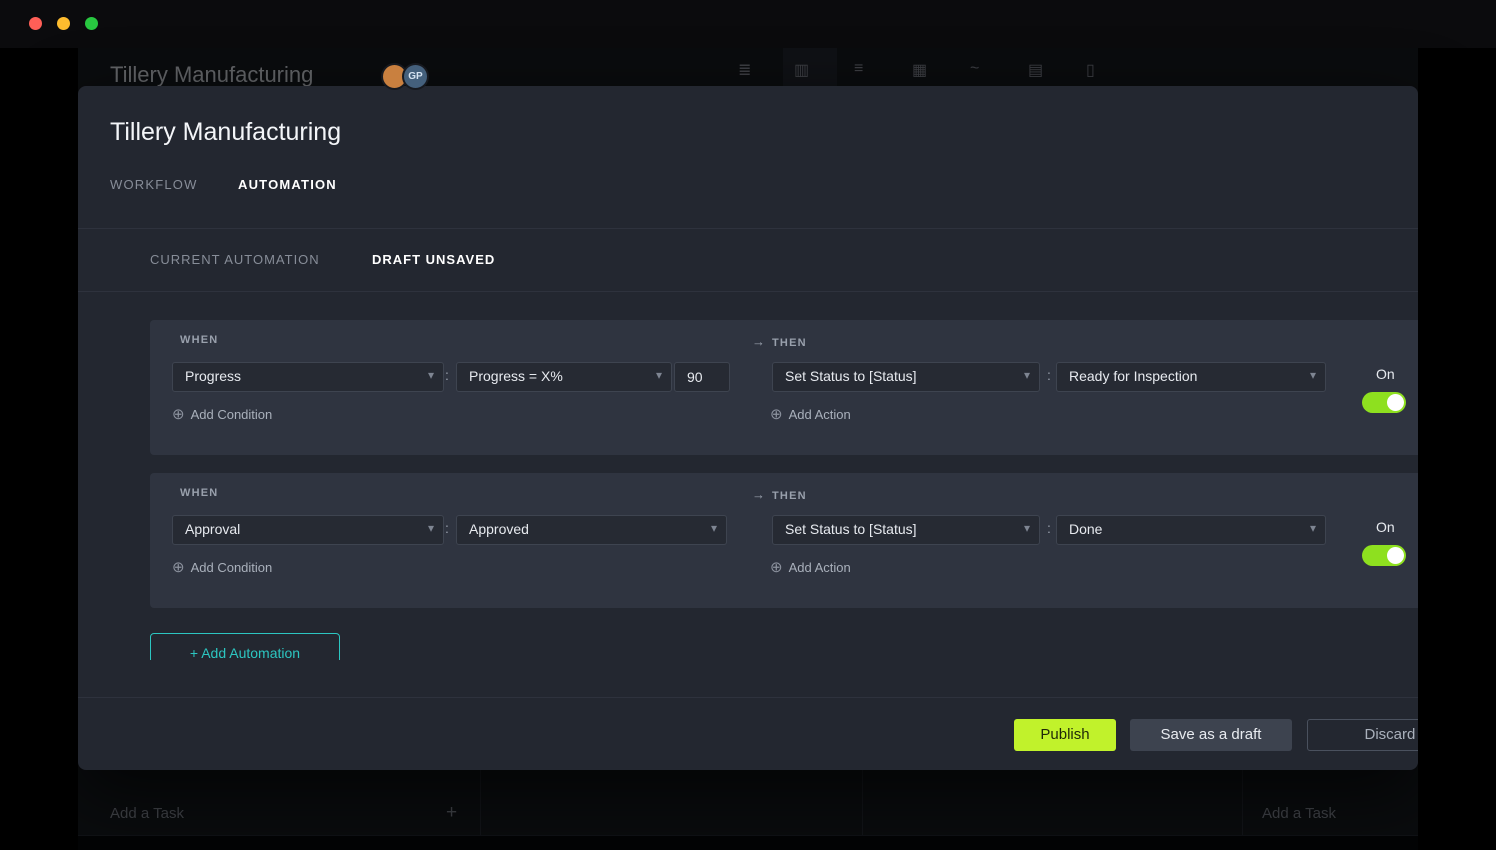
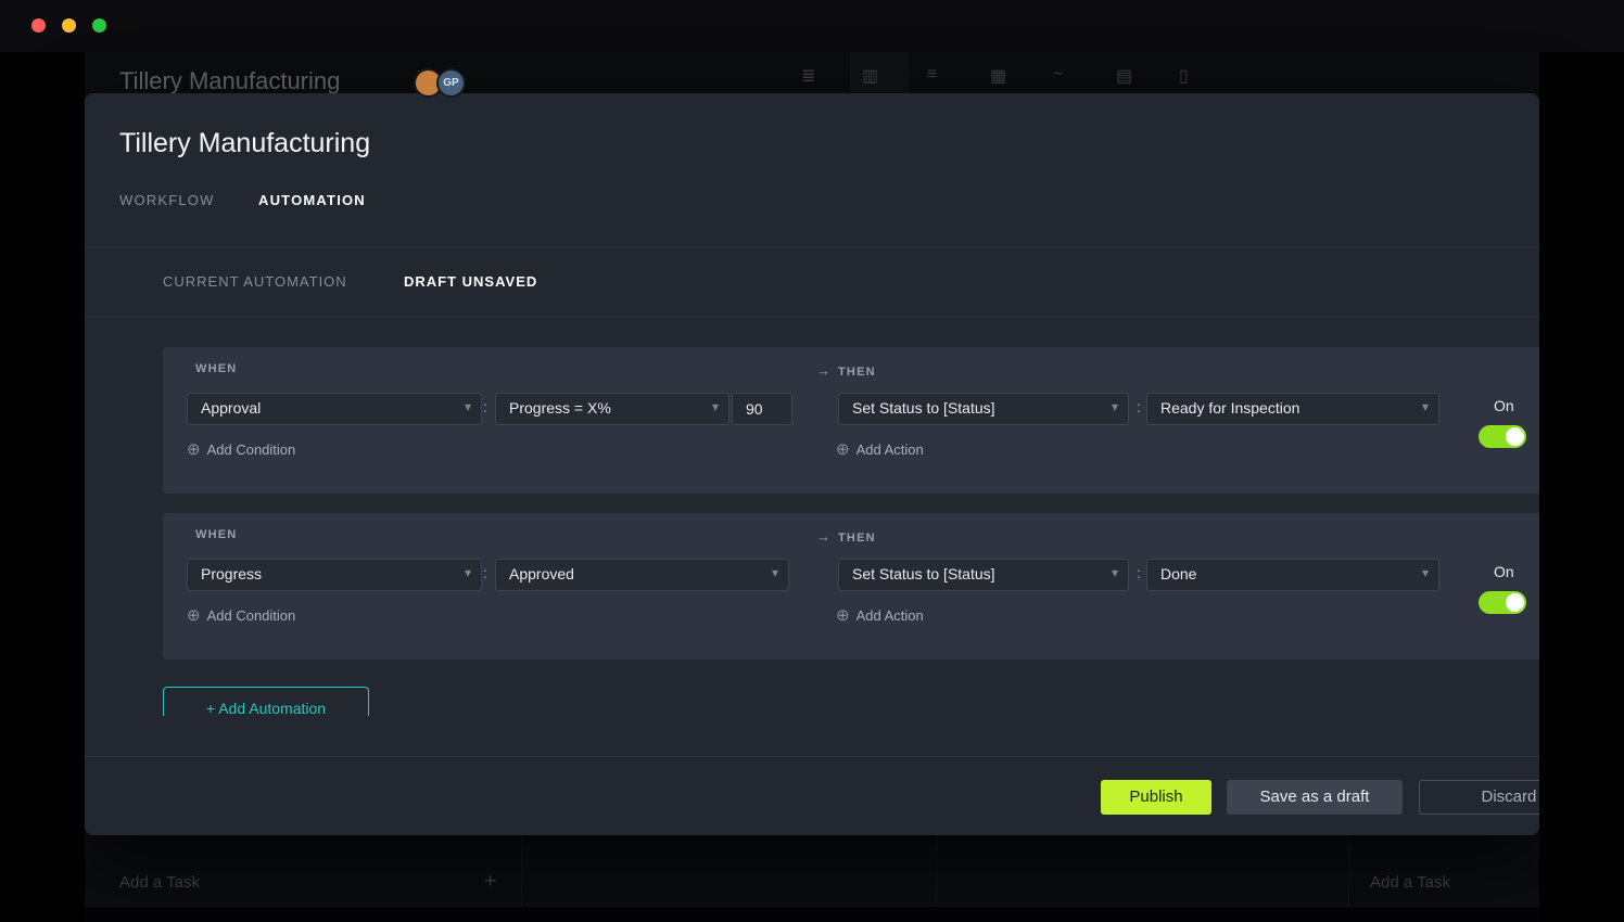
  Tillery Manufacturing
  GP
  ≣
  ▥
  ≡
  ▦
  ~
  ▤
  ▯
  Add a Task
  +
  Add a Task
  Tillery Manufacturing
  WORKFLOW
  AUTOMATION
  CURRENT AUTOMATION
  DRAFT UNSAVED
  WHEN
  → THEN
- Progress
+ Approval
  ▾
  :
  Progress = X%
  ▾
  90
  Set Status to [Status]
  ▾
  :
  Ready for Inspection
  ▾
  On
  ⊕ Add Condition
  ⊕ Add Action
  WHEN
  → THEN
- Approval
+ Progress
  ▾
  :
  Approved
  ▾
  Set Status to [Status]
  ▾
  :
  Done
  ▾
  On
  ⊕ Add Condition
  ⊕ Add Action
  + Add Automation
  Publish
  Save as a draft
